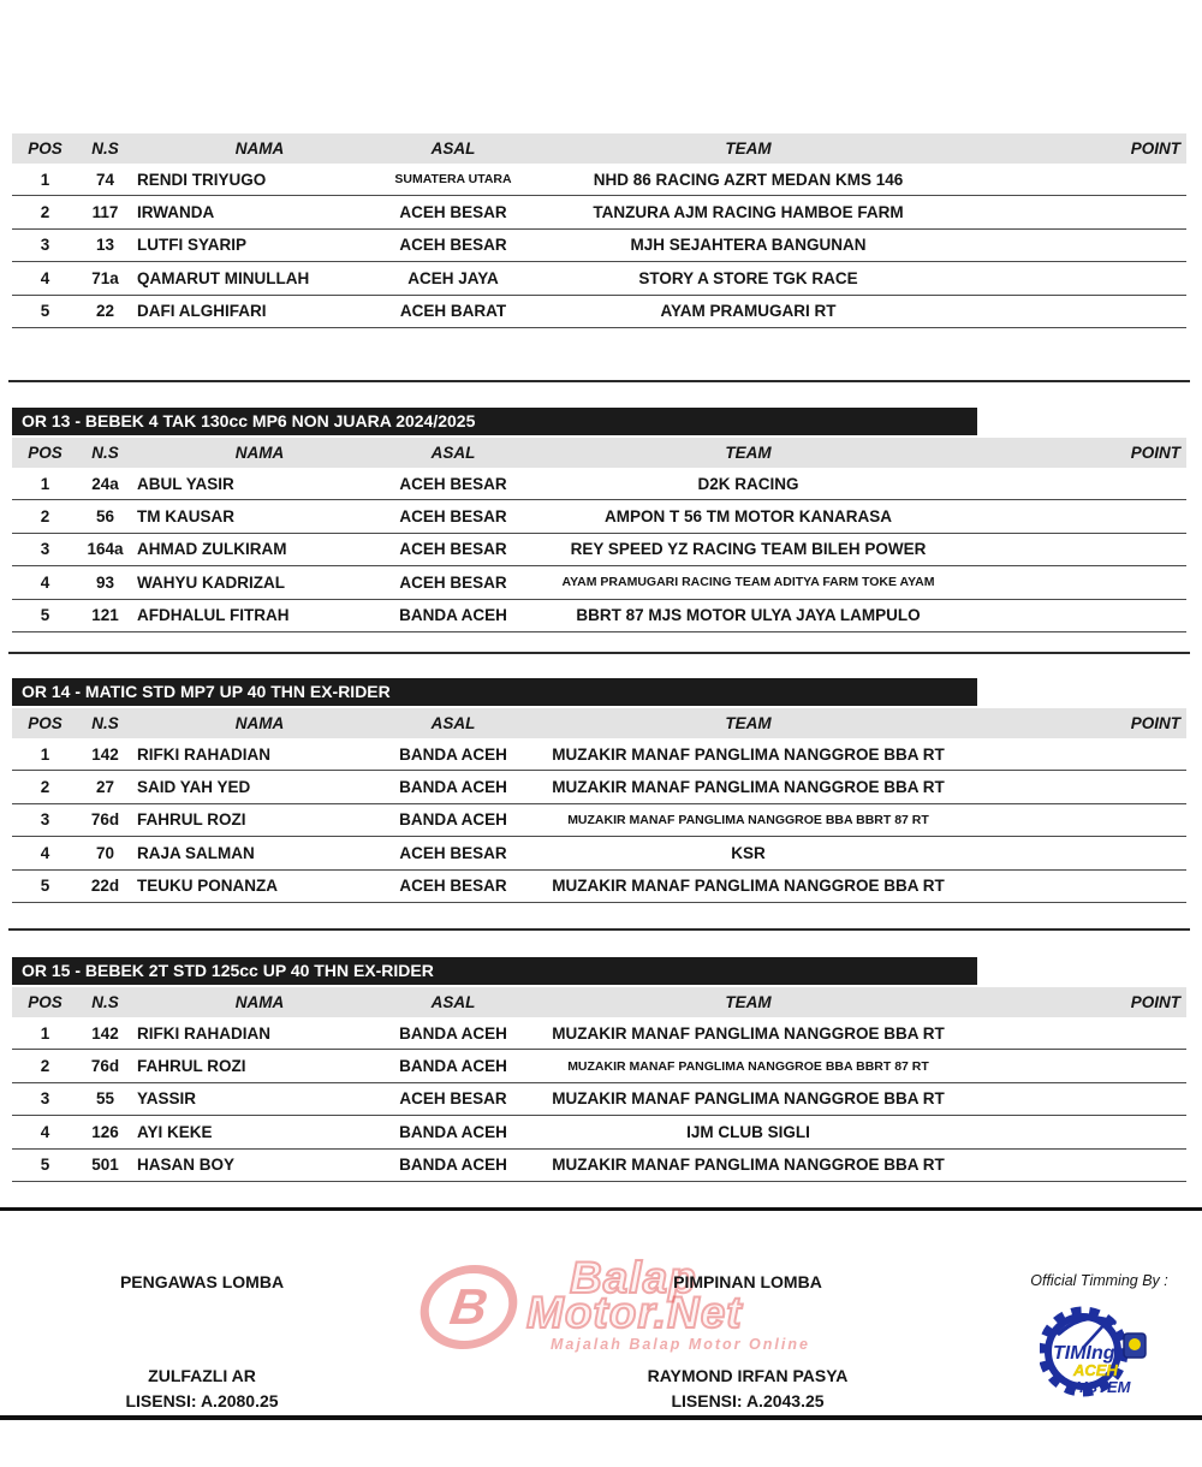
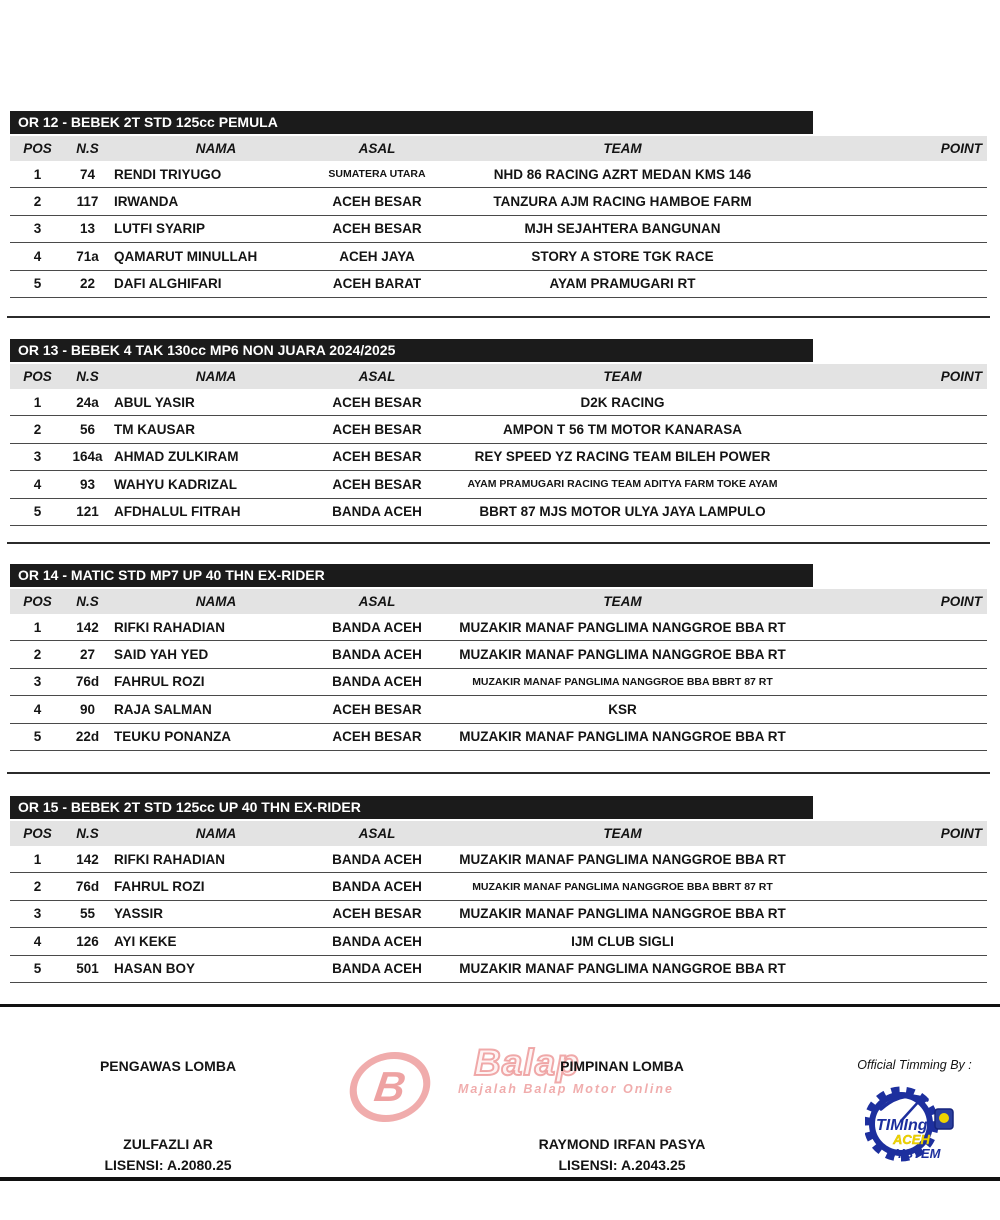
  Balap
- Motor.Net
  Majalah Balap Motor Online
+ OR 12 - BEBEK 2T STD 125cc PEMULA
  POS
  N.S
  NAMA
  ASAL
  TEAM
  POINT
  1
  74
  RENDI TRIYUGO
  SUMATERA UTARA
  NHD 86 RACING AZRT MEDAN KMS 146
  2
  117
  IRWANDA
  ACEH BESAR
  TANZURA AJM RACING HAMBOE FARM
  3
  13
  LUTFI SYARIP
  ACEH BESAR
  MJH SEJAHTERA BANGUNAN
  4
  71a
  QAMARUT MINULLAH
  ACEH JAYA
  STORY A STORE TGK RACE
  5
  22
  DAFI ALGHIFARI
  ACEH BARAT
  AYAM PRAMUGARI RT
  OR 13 - BEBEK 4 TAK 130cc MP6 NON JUARA 2024/2025
  POS
  N.S
  NAMA
  ASAL
  TEAM
  POINT
  1
  24a
  ABUL YASIR
  ACEH BESAR
  D2K RACING
  2
  56
  TM KAUSAR
  ACEH BESAR
  AMPON T 56 TM MOTOR KANARASA
  3
  164a
  AHMAD ZULKIRAM
  ACEH BESAR
  REY SPEED YZ RACING TEAM BILEH POWER
  4
  93
  WAHYU KADRIZAL
  ACEH BESAR
  AYAM PRAMUGARI RACING TEAM ADITYA FARM TOKE AYAM
  5
  121
  AFDHALUL FITRAH
  BANDA ACEH
  BBRT 87 MJS MOTOR ULYA JAYA LAMPULO
  OR 14 - MATIC STD MP7 UP 40 THN EX-RIDER
  POS
  N.S
  NAMA
  ASAL
  TEAM
  POINT
  1
  142
  RIFKI RAHADIAN
  BANDA ACEH
  MUZAKIR MANAF PANGLIMA NANGGROE BBA RT
  2
  27
  SAID YAH YED
  BANDA ACEH
  MUZAKIR MANAF PANGLIMA NANGGROE BBA RT
  3
  76d
  FAHRUL ROZI
  BANDA ACEH
  MUZAKIR MANAF PANGLIMA NANGGROE BBA BBRT 87 RT
  4
- 70
+ 90
  RAJA SALMAN
  ACEH BESAR
  KSR
  5
  22d
  TEUKU PONANZA
  ACEH BESAR
  MUZAKIR MANAF PANGLIMA NANGGROE BBA RT
  OR 15 - BEBEK 2T STD 125cc UP 40 THN EX-RIDER
  POS
  N.S
  NAMA
  ASAL
  TEAM
  POINT
  1
  142
  RIFKI RAHADIAN
  BANDA ACEH
  MUZAKIR MANAF PANGLIMA NANGGROE BBA RT
  2
  76d
  FAHRUL ROZI
  BANDA ACEH
  MUZAKIR MANAF PANGLIMA NANGGROE BBA BBRT 87 RT
  3
  55
  YASSIR
  ACEH BESAR
  MUZAKIR MANAF PANGLIMA NANGGROE BBA RT
  4
  126
  AYI KEKE
  BANDA ACEH
  IJM CLUB SIGLI
  5
  501
  HASAN BOY
  BANDA ACEH
  MUZAKIR MANAF PANGLIMA NANGGROE BBA RT
  PENGAWAS LOMBA
  PIMPINAN LOMBA
  Official Timming By :
  ZULFAZLI AR
  LISENSI: A.2080.25
  RAYMOND IRFAN PASYA
  LISENSI: A.2043.25
  TIMIng
  ACEH
  SYSTEM
